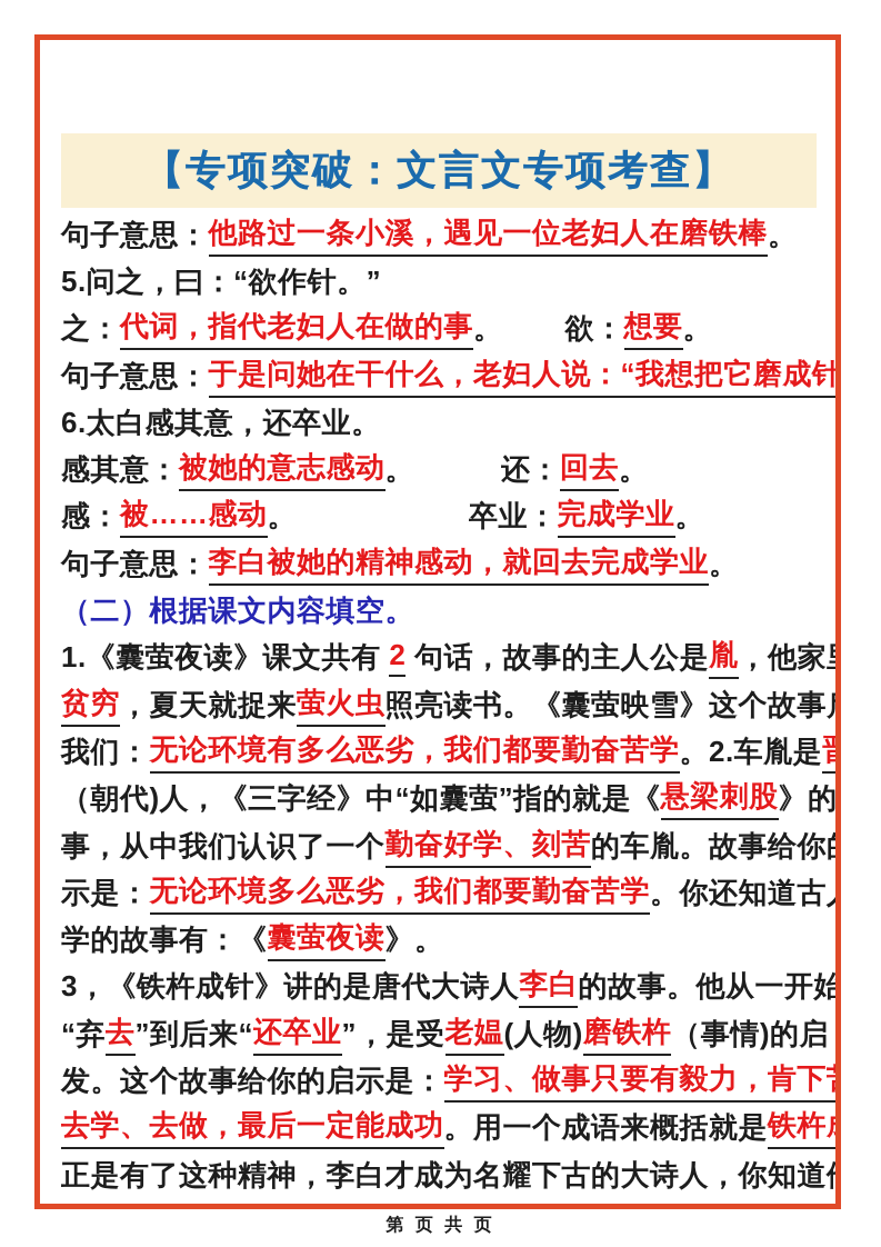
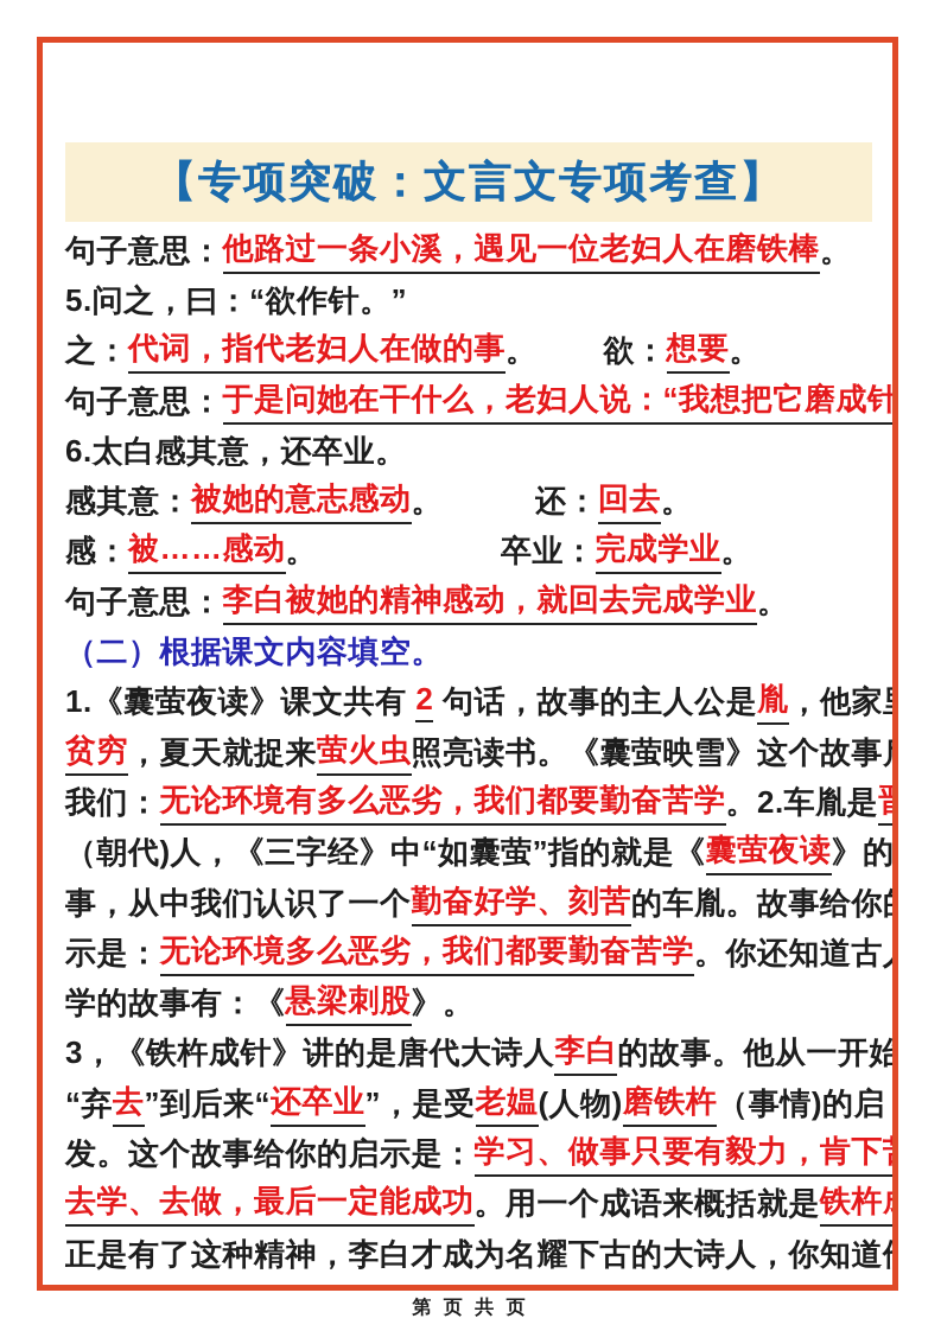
  【专项突破：文言文专项考查】
  句子意思：
  他路过一条小溪，遇见一位老妇人在磨铁棒
  。
  5.问之，曰：“欲作针。”
  之：
  代词，指代老妇人在做的事
  。
  欲：
  想要
  。
  句子意思：
  于是问她在干什么，老妇人说：“我想把它磨成针
  6.太白感其意，还卒业。
  感其意：
  被她的意志感动
  。
  还：
  回去
  。
  感：
  被……感动
  。
  卒业：
  完成学业
  。
  句子意思：
  李白被她的精神感动，就回去完成学业
  。
  （二）根据课文内容填空。
  1.《囊萤夜读》课文共有
  2
  句话，故事的主人公是
  胤
  贫穷
  ，夏天就捉来
  萤火虫
  照亮读书。《囊萤映雪》这个故事
  我们：
  无论环境有多么恶劣，我们都要勤奋苦学
  。2.车胤是
  （朝代)人，《三字经》中“如囊萤”指的就是《
- 悬梁刺股
+ 囊萤夜读
  事，从中我们认识了一个
  勤奋好学、刻苦
  的车胤。故事给你
  示是：
  无论环境多么恶劣，我们都要勤奋苦学
  。你还知道古
  学的故事有：《
- 囊萤夜读
+ 悬梁刺股
  》。
  3，《铁杵成针》讲的是唐代大诗人
  李白
  的故事。他从一开始
  “弃
  去
  ”到后来“
  还卒业
  ”，是受
  老媪
  (人物)
  磨铁杵
  （事情)的启
  发。这个故事给你的启示是：
  学习、做事只要有毅力，肯下
  去学、去做，最后一定能成功
  。用一个成语来概括就是
  正是有了这种精神，李白才成为名耀下古的大诗人，你知道
  第 页 共 页
